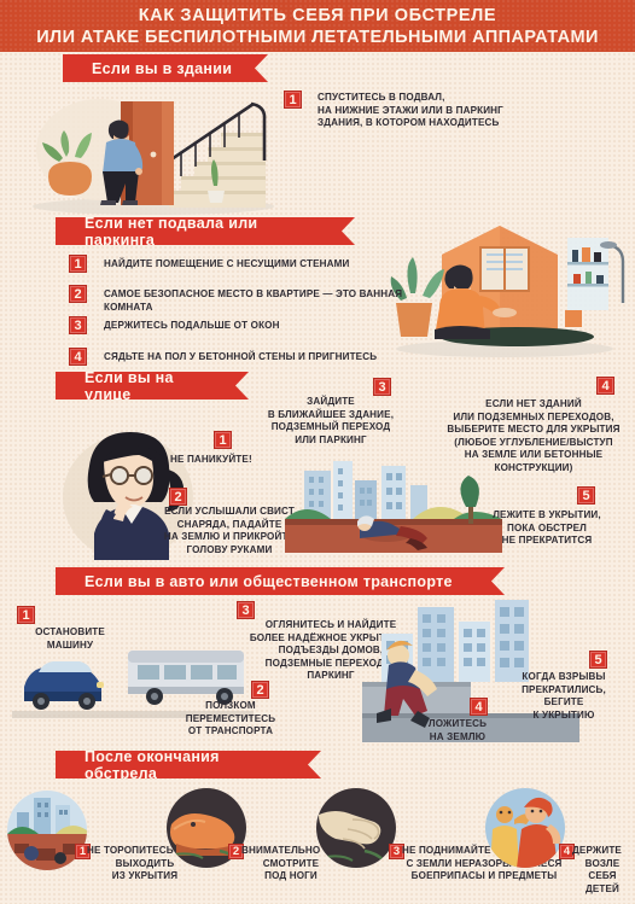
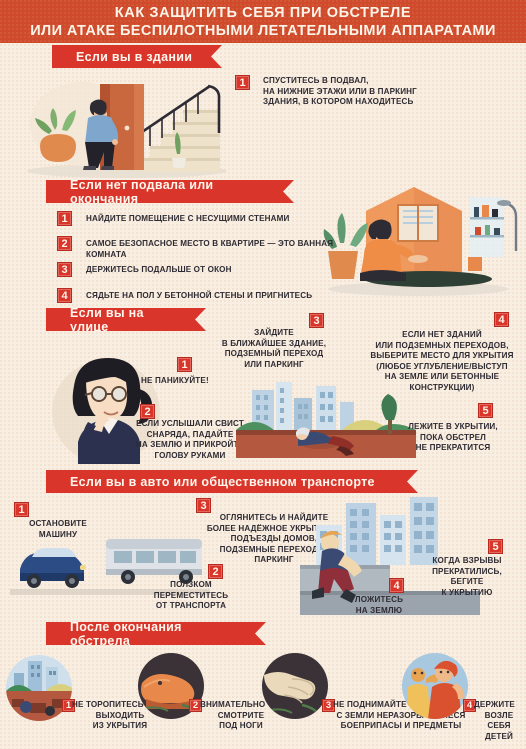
  КАК ЗАЩИТИТЬ СЕБЯ ПРИ ОБСТРЕЛЕ
  ИЛИ АТАКЕ БЕСПИЛОТНЫМИ ЛЕТАТЕЛЬНЫМИ АППАРАТАМИ
  Если вы в здании
  1
  СПУСТИТЕСЬ В ПОДВАЛ,
  НА НИЖНИЕ ЭТАЖИ ИЛИ В ПАРКИНГ
  ЗДАНИЯ, В КОТОРОМ НАХОДИТЕСЬ
- Если нет подвала или паркинга
+ Если нет подвала или окончания
  1
  НАЙДИТЕ ПОМЕЩЕНИЕ С НЕСУЩИМИ СТЕНАМИ
  2
  САМОЕ БЕЗОПАСНОЕ МЕСТО В КВАРТИРЕ — ЭТО ВАННАЯ КОМНАТА
  3
  ДЕРЖИТЕСЬ ПОДАЛЬШЕ ОТ ОКОН
  4
  СЯДЬТЕ НА ПОЛ У БЕТОННОЙ СТЕНЫ И ПРИГНИТЕСЬ
  Если вы на улице
  1
  НЕ ПАНИКУЙТЕ!
  2
  ЕСЛИ УСЛЫШАЛИ СВИСТ
  СНАРЯДА, ПАДАЙТЕ
  НА ЗЕМЛЮ И ПРИКРОЙ
  ГОЛОВУ РУКАМИ
  3
  ЗАЙДИТЕ
  В БЛИЖАЙШЕЕ ЗДАНИЕ,
  ПОДЗЕМНЫЙ ПЕРЕХОД
  ИЛИ ПАРКИНГ
  4
  ЕСЛИ НЕТ ЗДАНИЙ
  ИЛИ ПОДЗЕМНЫХ ПЕРЕХОДОВ,
  ВЫБЕРИТЕ МЕСТО ДЛЯ УКРЫТИЯ
  (ЛЮБОЕ УГЛУБЛЕНИЕ/ВЫСТУП
  НА ЗЕМЛЕ ИЛИ БЕТОННЫЕ
  КОНСТРУКЦИИ)
  5
  ЛЕЖИТЕ В УКРЫТИИ,
  ПОКА ОБСТРЕЛ
  НЕ ПРЕКРАТИТСЯ
  Если вы в авто или общественном транспорте
  1
  ОСТАНОВИТЕ
  МАШИНУ
  3
  ОГЛЯНИТЕСЬ И НАЙДИТЕ
  БОЛЕЕ НАДЁЖНОЕ УКРЫ
  ПОДЪЕЗДЫ ДОМОВ
  ПОДЗЕМНЫЕ ПЕРЕХОД
  ПАРКИНГ
  2
  ПОЛЗКОМ
  ПЕРЕМЕСТИТЕСЬ
  ОТ ТРАНСПОРТА
  4
  ЛОЖИТЕСЬ
  НА ЗЕМЛЮ
  5
  КОГДА ВЗРЫВЫ
  ПРЕКРАТИЛИСЬ,
  БЕГИТЕ
  К УКРЫТИЮ
  После окончания обстрела
  1
  НЕ ТОРОПИТЕСЬ
  ВЫХОДИТЬ
  ИЗ УКРЫТИЯ
  2
  ВНИМАТЕЛЬНО
  СМОТРИТЕ
  ПОД НОГИ
  3
  НЕ ПОДНИМАЙТЕ
  С ЗЕМЛИ НЕРАЗОРВЕСЯ
  БОЕПРИПАСЫ И ПРЕДМЕТЫ
  4
  ДЕРЖИТЕ
  ВОЗЛЕ СЕБЯ
  ДЕТЕЙ
